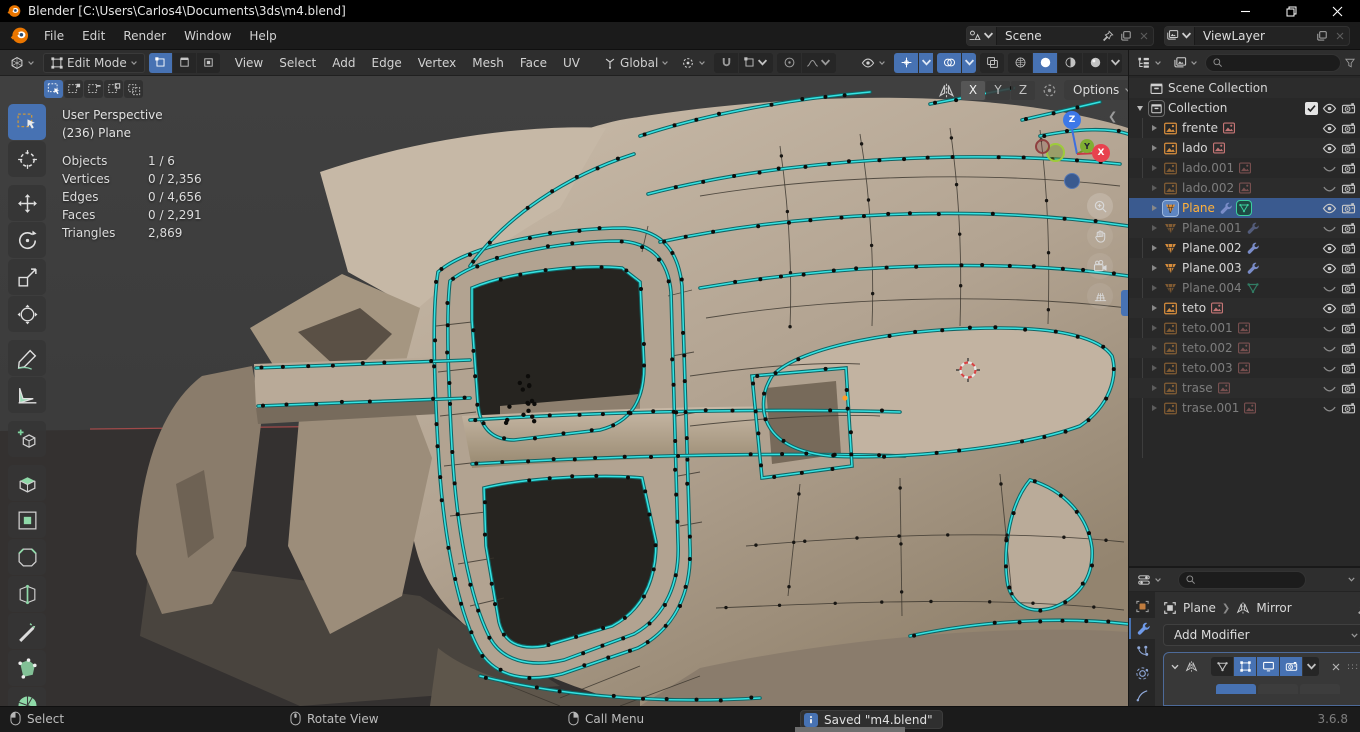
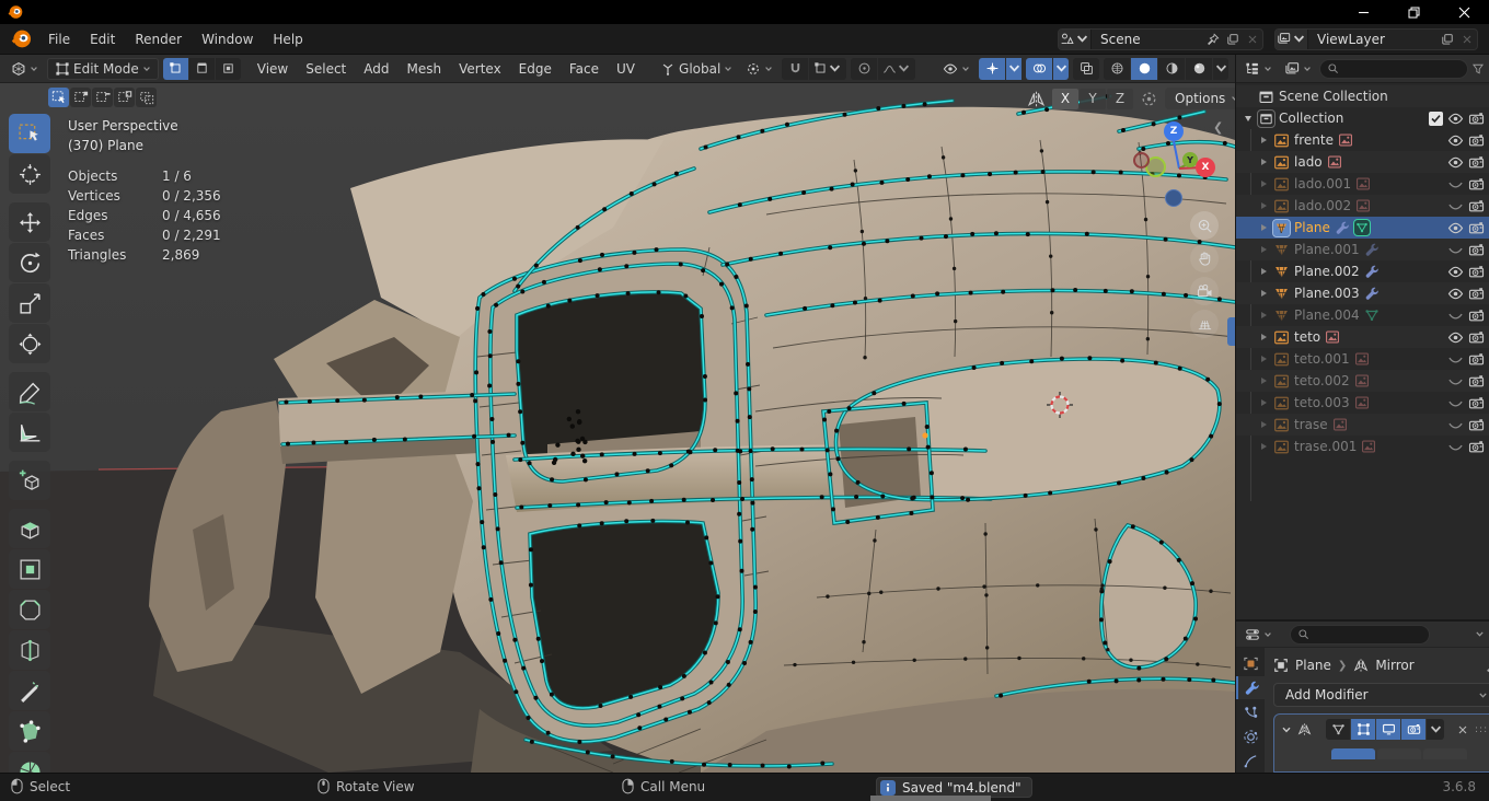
- Blender [C:\Users\Carlos4\Documents\3ds\m4.blend]
  File Edit Render Window Help
  Scene
  ViewLayer
  Edit Mode
  View
  Select
  Add
- Edge
+ Mesh
  Vertex
- Mesh
+ Edge
  Face
  UV
  Global
  User Perspective
- (236) Plane
+ (370) Plane
  Objects
  1 / 6
  Vertices
  0 / 2,356
  Edges
  0 / 4,656
  Faces
  0 / 2,291
  Triangles
  2,869
  X
  Y
  Z
  Options
  Z
  Y
  X
  ❮
  Scene Collection
  Collection
  frente
  lado
  lado.001
  lado.002
  Plane
  Plane.001
  Plane.002
  Plane.003
  Plane.004
  teto
  teto.001
  teto.002
  teto.003
  trase
  trase.001
  Plane
  ❯
  Mirror
  Add Modifier
  :::
  Select
  Rotate View
  Call Menu
  Saved "m4.blend"
  3.6.8
